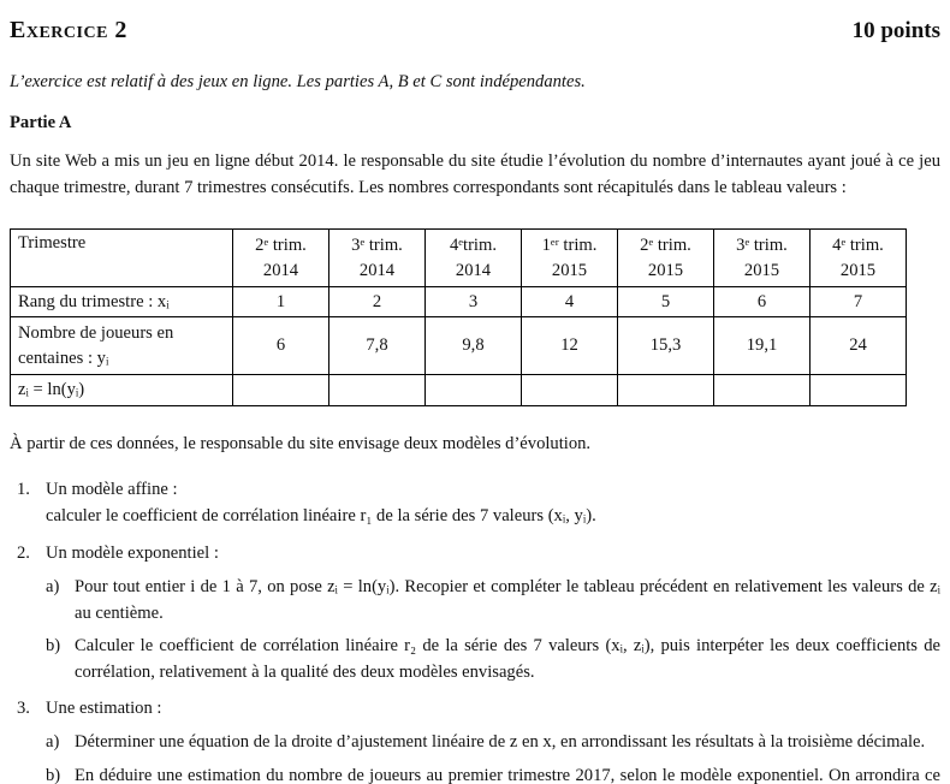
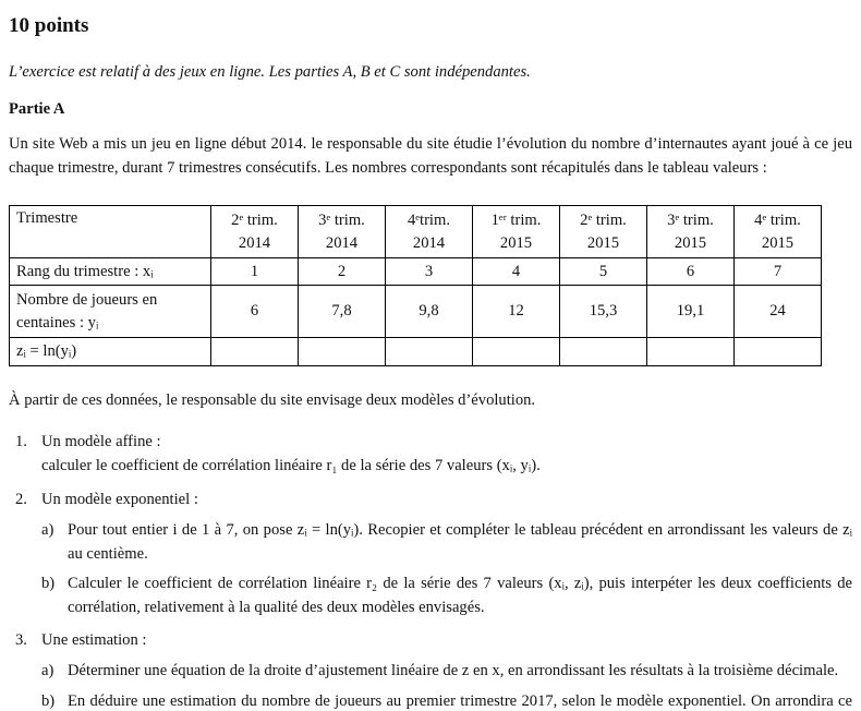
- Exercice 2
  10 points
  L’exercice est relatif à des jeux en ligne. Les parties A, B et C sont indépendantes.
  Partie A
  Un site Web a mis un jeu en ligne début 2014. le responsable du site étudie l’évolution du nombre d’internautes ayant joué à ce jeu chaque trimestre, durant 7 trimestres consécutifs. Les nombres correspondants sont récapitulés dans le tableau valeurs :
  Trimestre	2ᵉ trim.2014	3ᵉ trim.2014	4ᵉtrim.2014	1ᵉʳ trim.2015	2ᵉ trim.2015	3ᵉ trim.2015	4ᵉ trim.2015
  Rang du trimestre : xᵢ	1	2	3	4	5	6	7
  Nombre de joueurs en centaines : yᵢ	6	7,8	9,8	12	15,3	19,1	24
  zᵢ = ln(yᵢ)
  À partir de ces données, le responsable du site envisage deux modèles d’évolution.
  1.
  Un modèle affine :
  calculer le coefficient de corrélation linéaire r₁ de la série des 7 valeurs (xᵢ, yᵢ).
  2.
  Un modèle exponentiel :
  a)
- Pour tout entier i de 1 à 7, on pose zᵢ = ln(yᵢ). Recopier et compléter le tableau précédent en relativement les valeurs de zᵢ au centième.
+ Pour tout entier i de 1 à 7, on pose zᵢ = ln(yᵢ). Recopier et compléter le tableau précédent en arrondissant les valeurs de zᵢ au centième.
  b)
  Calculer le coefficient de corrélation linéaire r₂ de la série des 7 valeurs (xᵢ, zᵢ), puis interpéter les deux coefficients de corrélation, relativement à la qualité des deux modèles envisagés.
  3.
  Une estimation :
  a)
  Déterminer une équation de la droite d’ajustement linéaire de z en x, en arrondissant les résultats à la troisième décimale.
  b)
  En déduire une estimation du nombre de joueurs au premier trimestre 2017, selon le modèle exponentiel. On arrondira ce
